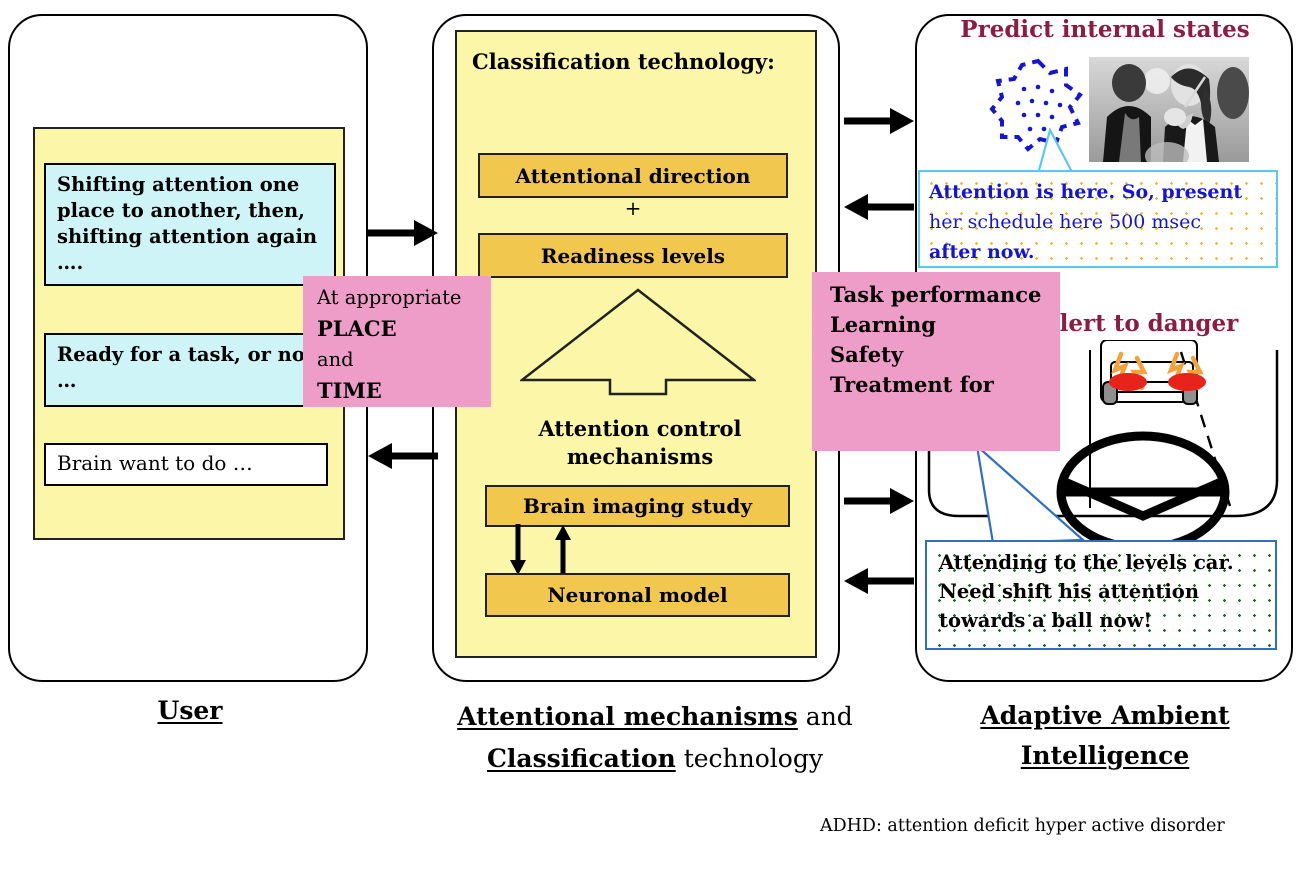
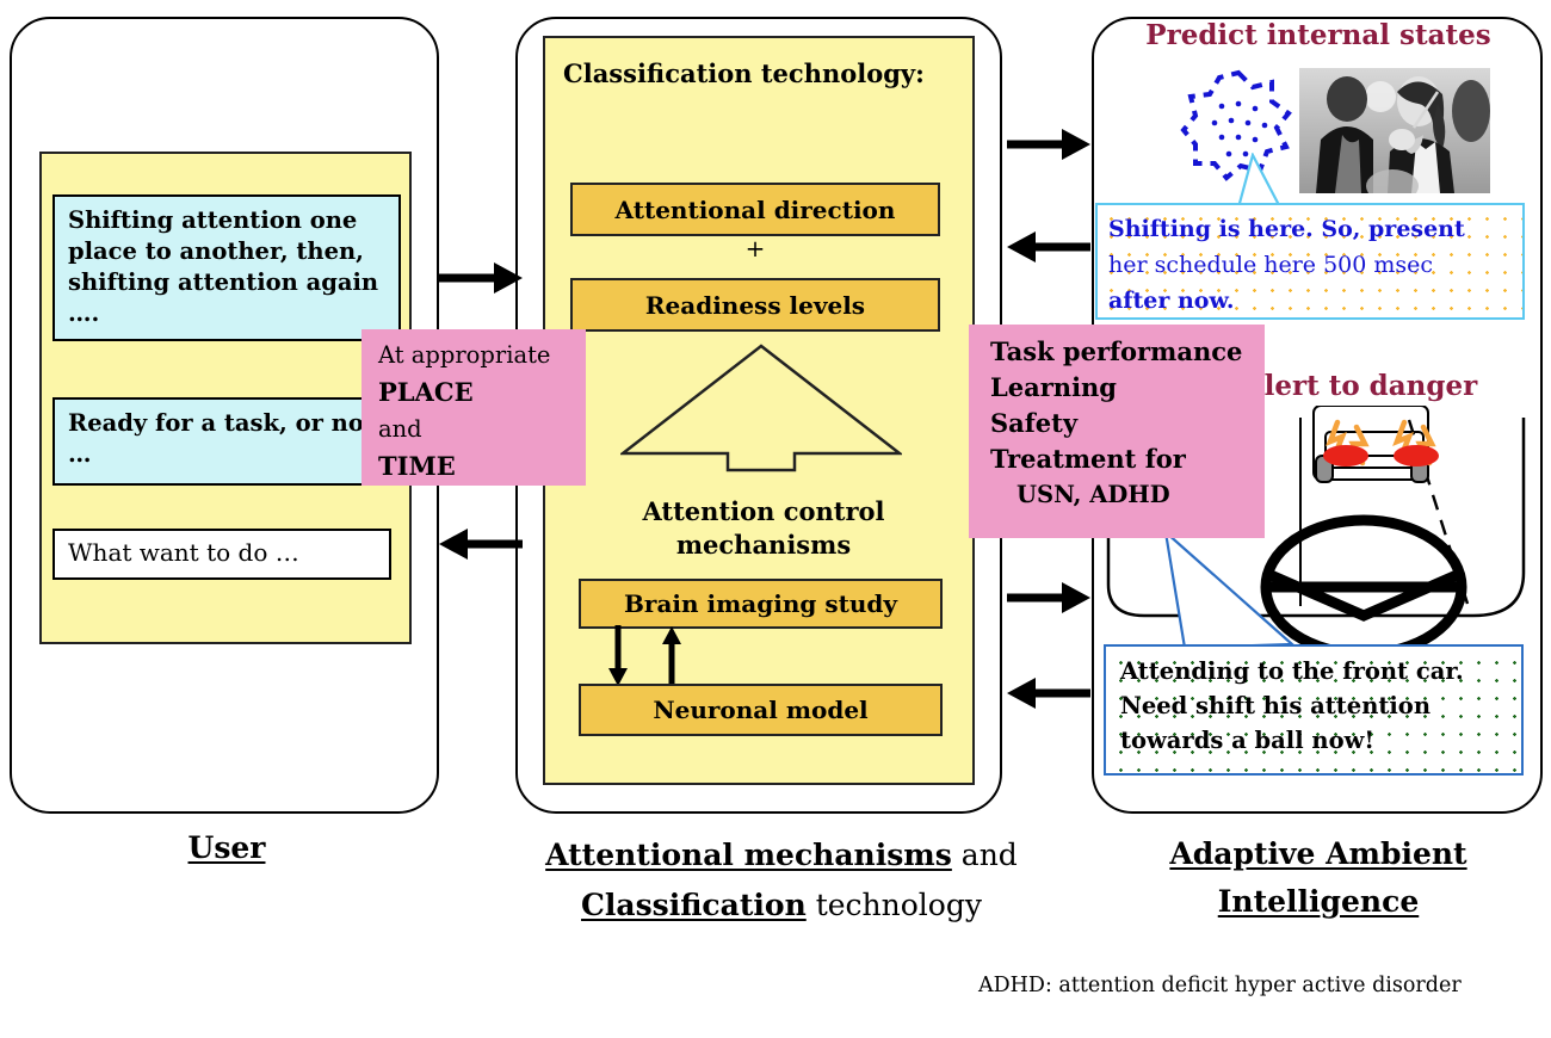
  Shifting attention one place to another, then, shifting attention again ….
  Ready for a task, or no …
- Brain want to do …
+ What want to do …
  Classification technology:
  Attentional direction
  +
  Readiness levels
  Attention control
  mechanisms
  Brain imaging study
  Neuronal model
  Predict internal states
- Attention is here. So, present
+ Shifting is here. So, present
  her schedule here 500 msec
  after now.
  lert to danger
- Attending to the levels car.
+ Attending to the front car.
  Need shift his attention
  towards a ball now!
  At appropriate
  PLACE
  and
  TIME
  Task performance
  Learning
  Safety
  Treatment for
+ USN, ADHD
  User
  Attentional mechanisms and
  Classification technology
  Adaptive Ambient
  Intelligence
  ADHD: attention deficit hyper active disorder
